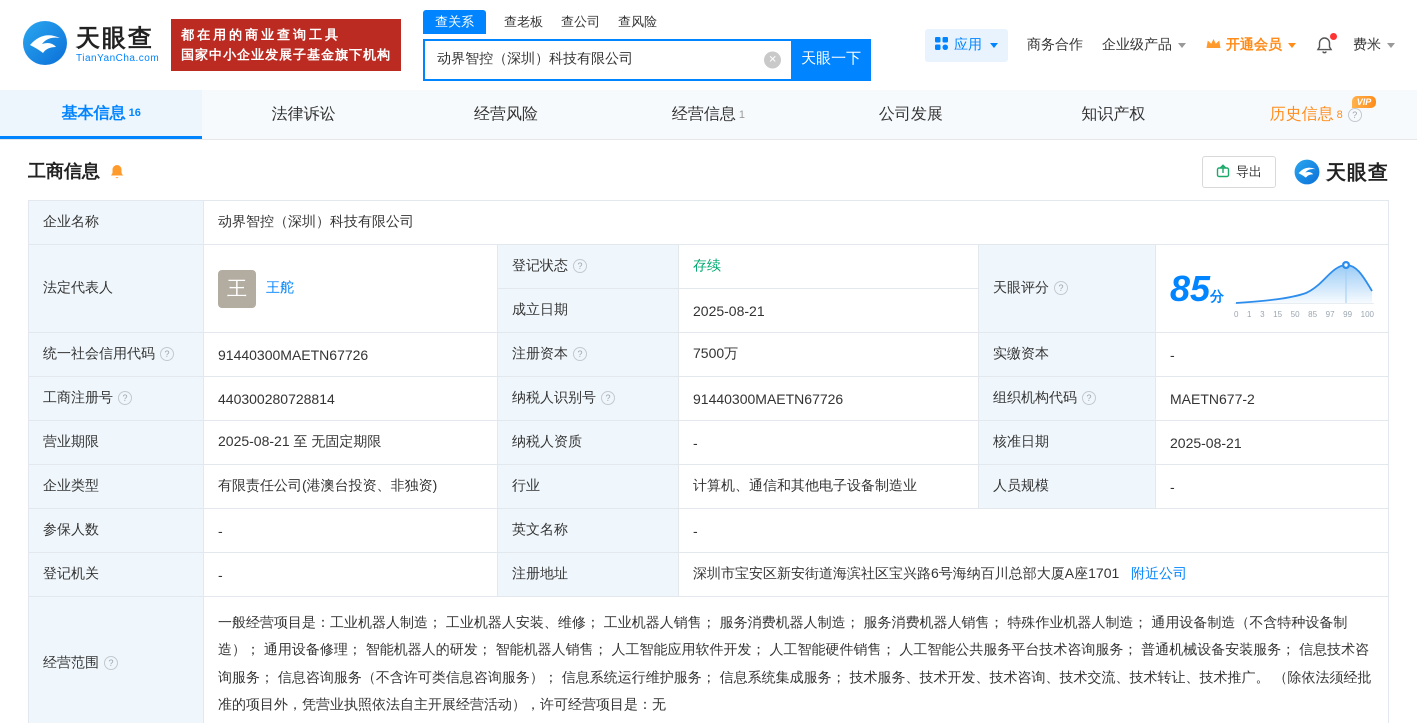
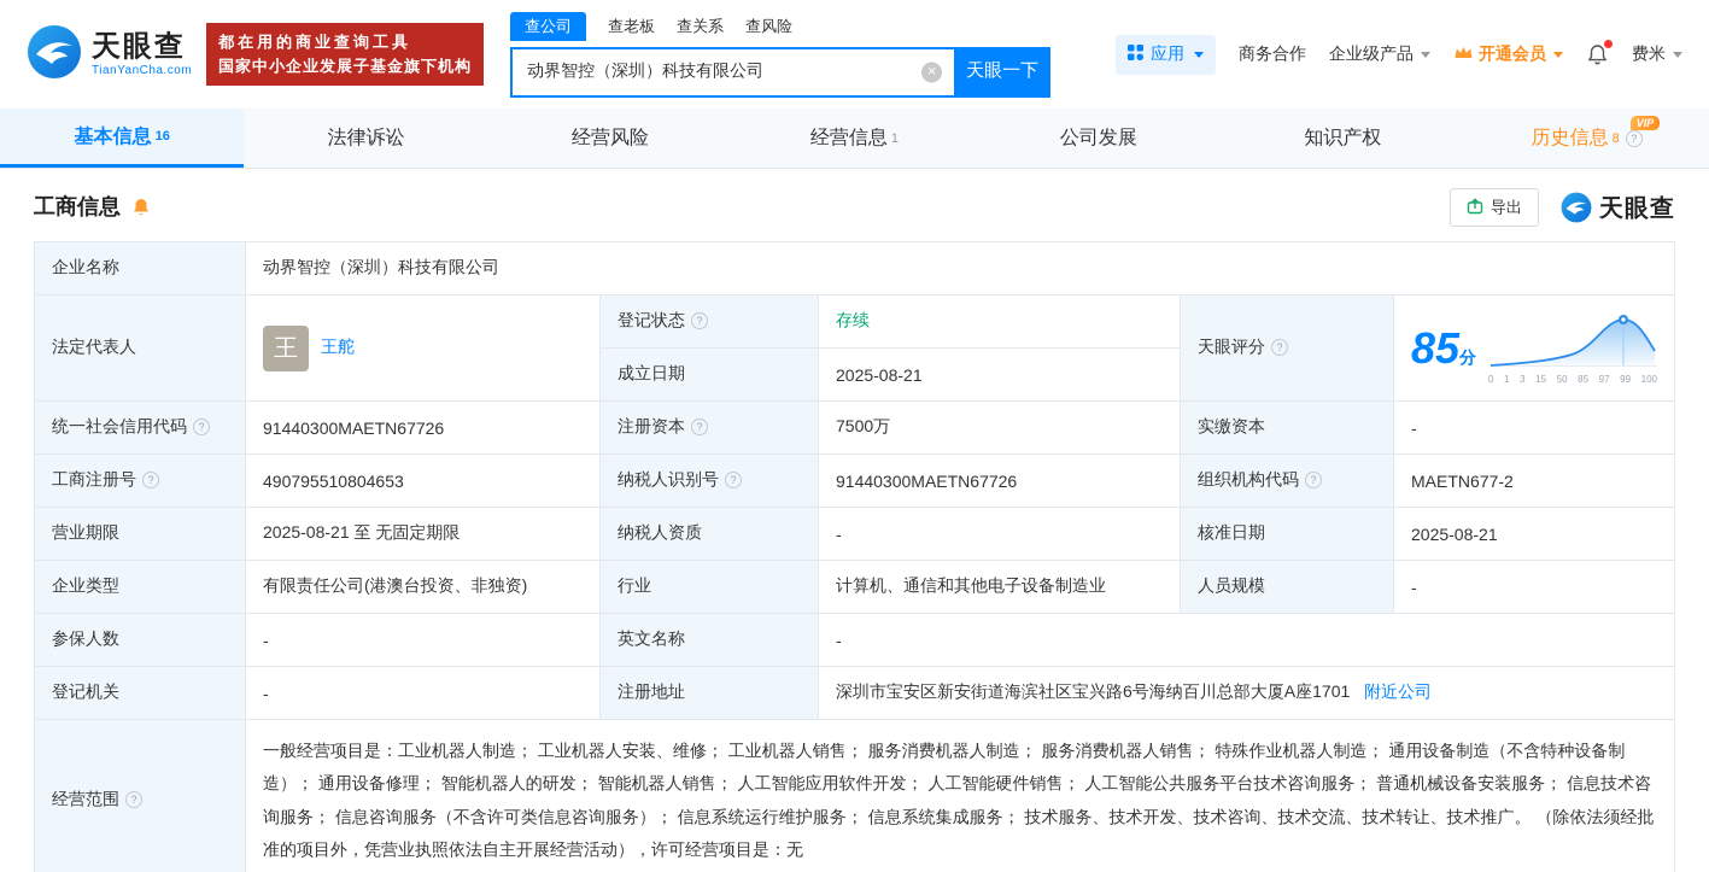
  天眼查
  TianYanCha.com
  都在用的商业查询工具
  国家中小企业发展子基金旗下机构
- 查关系
+ 查公司
  查老板
- 查公司
+ 查关系
  查风险
  动界智控（深圳）科技有限公司
  天眼一下
  应用
  商务合作
  企业级产品
  开通会员
  费米
  基本信息
  16
  法律诉讼
  经营风险
  经营信息
  1
  公司发展
  知识产权
  历史信息
  8
  VIP
  工商信息
  导出
  天眼查
  企业名称	动界智控（深圳）科技有限公司
  法定代表人	王 王舵	登记状态	存续	天眼评分	85分 0 1 3 15 50 85 97 99 100
  成立日期	2025-08-21
  统一社会信用代码	91440300MAETN67726	注册资本	7500万	实缴资本	-
- 工商注册号	440300280728814	纳税人识别号	91440300MAETN67726	组织机构代码	MAETN677-2
+ 工商注册号	490795510804653	纳税人识别号	91440300MAETN67726	组织机构代码	MAETN677-2
  营业期限	2025-08-21 至 无固定期限	纳税人资质	-	核准日期	2025-08-21
  企业类型	有限责任公司(港澳台投资、非独资)	行业	计算机、通信和其他电子设备制造业	人员规模	-
  参保人数	-	英文名称	-
  登记机关	-	注册地址	深圳市宝安区新安街道海滨社区宝兴路6号海纳百川总部大厦A座1701 附近公司
  经营范围	一般经营项目是：工业机器人制造； 工业机器人安装、维修； 工业机器人销售； 服务消费机器人制造； 服务消费机器人销售； 特殊作业机器人制造； 通用设备制造（不含特种设备制造）； 通用设备修理； 智能机器人的研发； 智能机器人销售； 人工智能应用软件开发； 人工智能硬件销售； 人工智能公共服务平台技术咨询服务； 普通机械设备安装服务； 信息技术咨询服务； 信息咨询服务（不含许可类信息咨询服务）； 信息系统运行维护服务； 信息系统集成服务； 技术服务、技术开发、技术咨询、技术交流、技术转让、技术推广。 （除依法须经批准的项目外，凭营业执照依法自主开展经营活动），许可经营项目是：无
